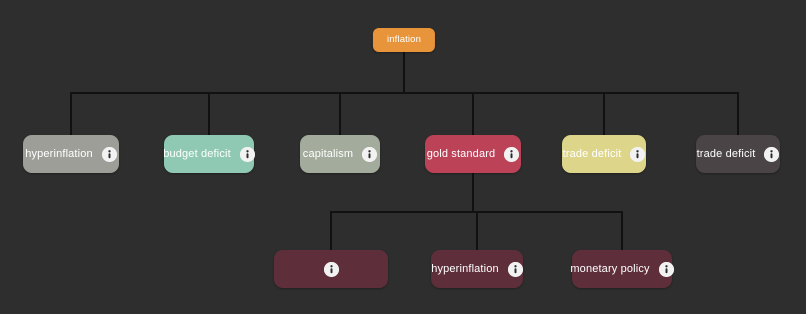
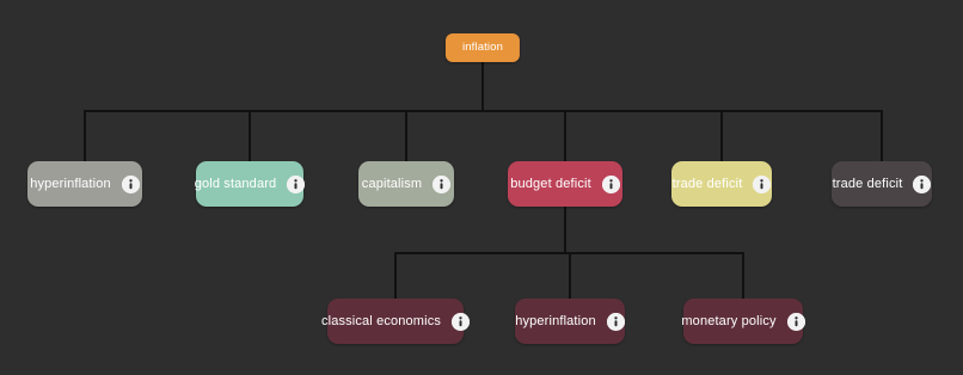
  inflation
  hyperinflation
- budget deficit
+ gold standard
  capitalism
- gold standard
+ budget deficit
  trade deficit
  trade deficit
+ classical economics
  hyperinflation
  monetary policy
